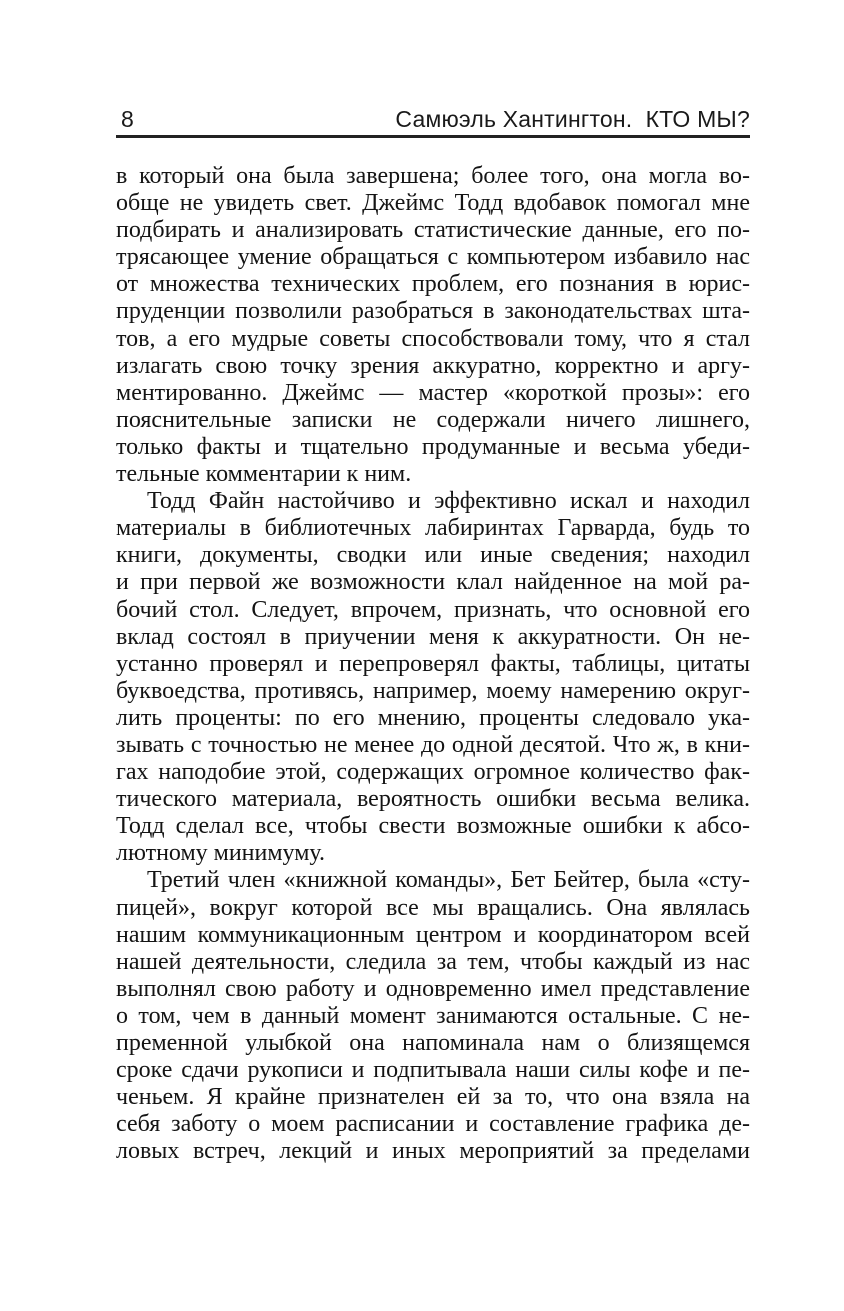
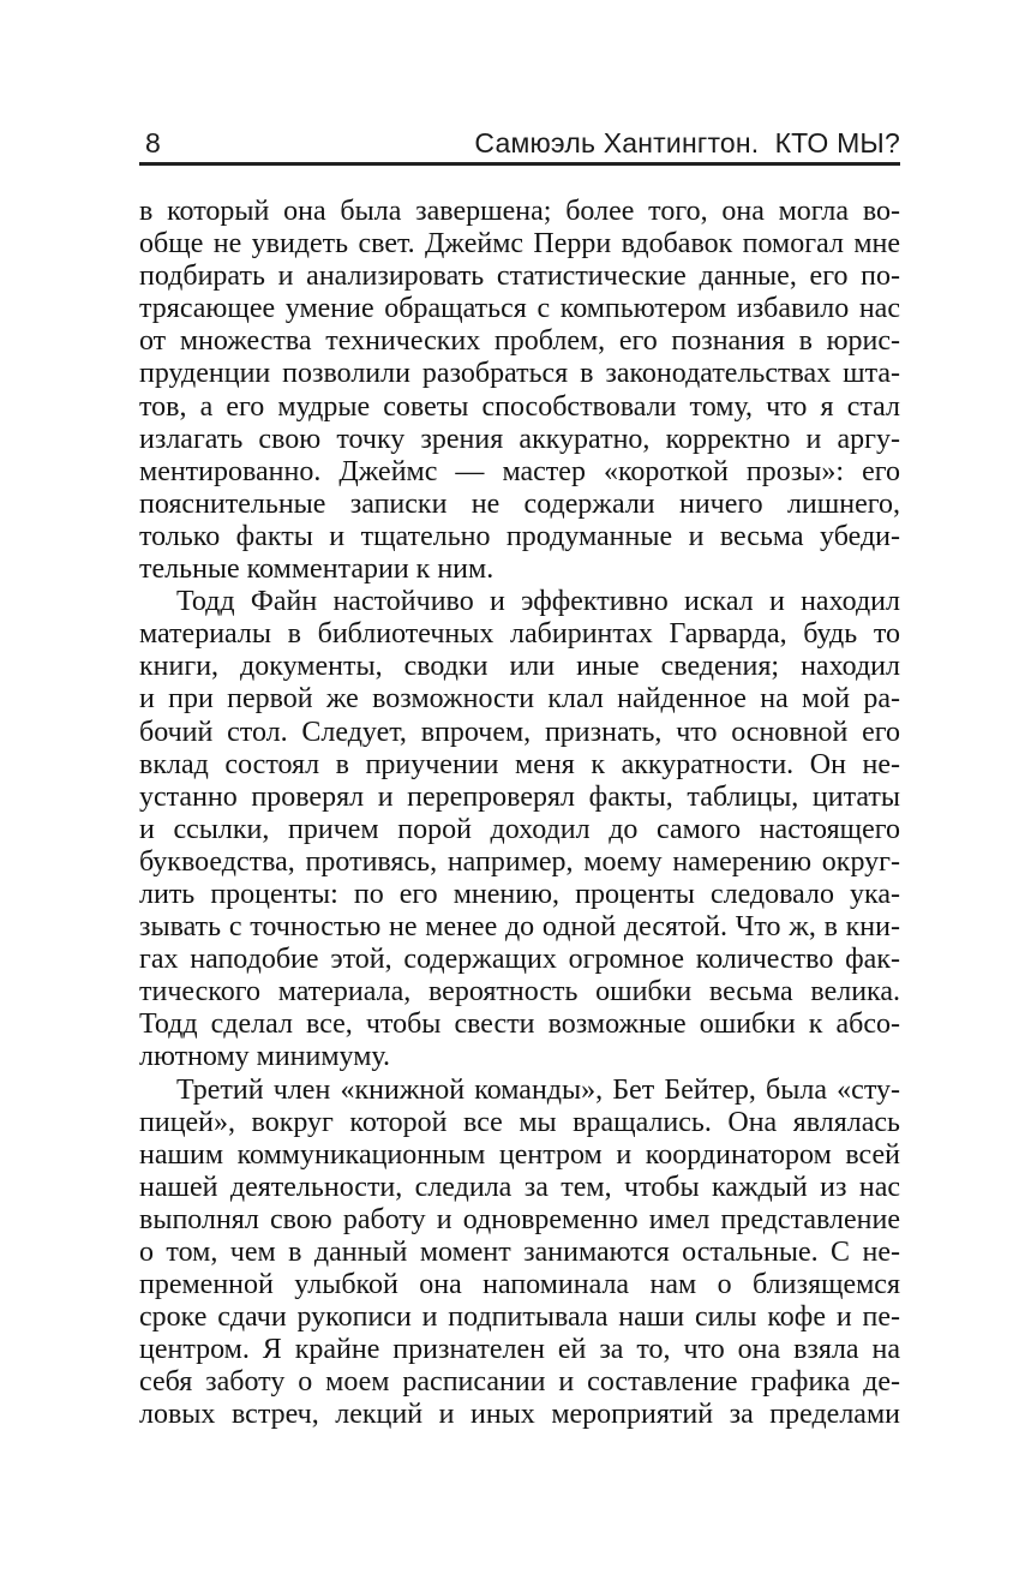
  8
  Самюэль Хантингтон. КТО МЫ?
  в который она была завершена; более того, она могла во-
- обще не увидеть свет. Джеймс Тодд вдобавок помогал мне
+ обще не увидеть свет. Джеймс Перри вдобавок помогал мне
  подбирать и анализировать статистические данные, его по-
  трясающее умение обращаться с компьютером избавило нас
  от множества технических проблем, его познания в юрис-
  пруденции позволили разобраться в законодательствах шта-
  тов, а его мудрые советы способствовали тому, что я стал
  излагать свою точку зрения аккуратно, корректно и аргу-
  ментированно. Джеймс — мастер «короткой прозы»: его
  пояснительные записки не содержали ничего лишнего,
  только факты и тщательно продуманные и весьма убеди-
  тельные комментарии к ним.
  Тодд Файн настойчиво и эффективно искал и находил
  материалы в библиотечных лабиринтах Гарварда, будь то
  книги, документы, сводки или иные сведения; находил
  и при первой же возможности клал найденное на мой ра-
  бочий стол. Следует, впрочем, признать, что основной его
  вклад состоял в приучении меня к аккуратности. Он не-
  устанно проверял и перепроверял факты, таблицы, цитаты
+ и ссылки, причем порой доходил до самого настоящего
  буквоедства, противясь, например, моему намерению округ-
  лить проценты: по его мнению, проценты следовало ука-
  зывать с точностью не менее до одной десятой. Что ж, в кни-
  гах наподобие этой, содержащих огромное количество фак-
  тического материала, вероятность ошибки весьма велика.
  Тодд сделал все, чтобы свести возможные ошибки к абсо-
  лютному минимуму.
  Третий член «книжной команды», Бет Бейтер, была «сту-
  пицей», вокруг которой все мы вращались. Она являлась
  нашим коммуникационным центром и координатором всей
  нашей деятельности, следила за тем, чтобы каждый из нас
  выполнял свою работу и одновременно имел представление
  о том, чем в данный момент занимаются остальные. С не-
  пременной улыбкой она напоминала нам о близящемся
  сроке сдачи рукописи и подпитывала наши силы кофе и пе-
- ченьем. Я крайне признателен ей за то, что она взяла на
+ центром. Я крайне признателен ей за то, что она взяла на
  себя заботу о моем расписании и составление графика де-
  ловых встреч, лекций и иных мероприятий за пределами
